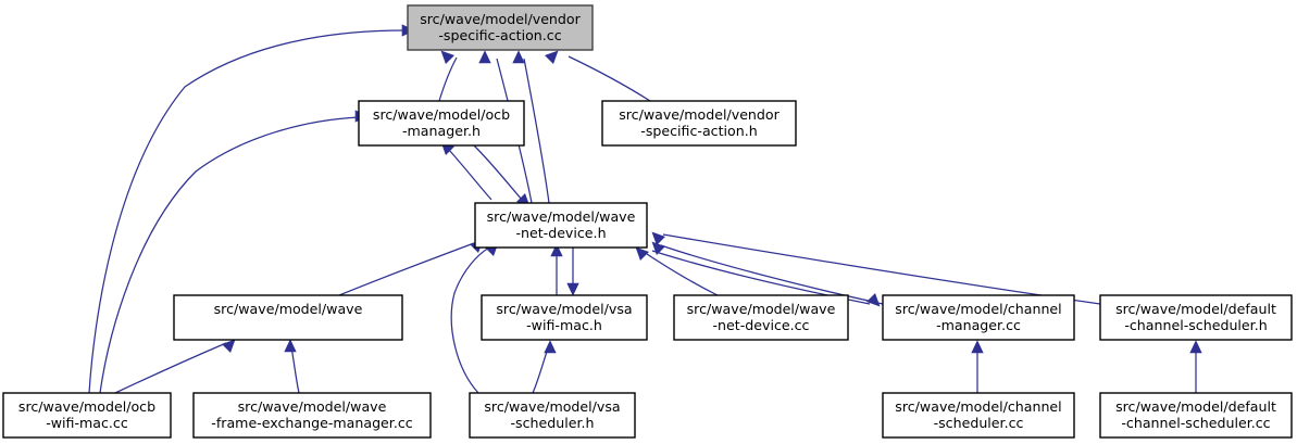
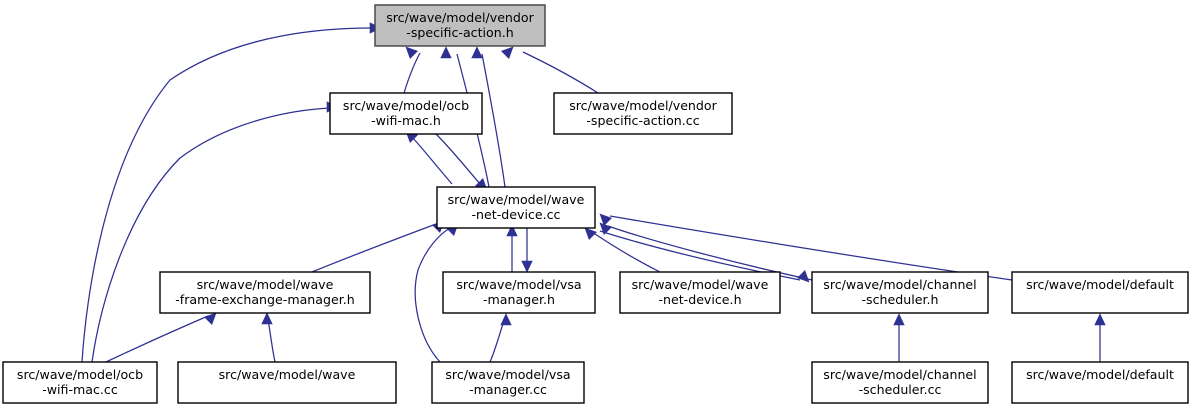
  src/wave/model/vendor
- -specific-action.cc
+ -specific-action.h
  src/wave/model/ocb
- -manager.h
+ -wifi-mac.h
  src/wave/model/vendor
- -specific-action.h
+ -specific-action.cc
  src/wave/model/wave
- -net-device.h
+ -net-device.cc
  src/wave/model/wave
+ -frame-exchange-manager.h
  src/wave/model/vsa
- -wifi-mac.h
+ -manager.h
  src/wave/model/wave
- -net-device.cc
+ -net-device.h
  src/wave/model/channel
- -manager.cc
+ -scheduler.h
  src/wave/model/default
- -channel-scheduler.h
  src/wave/model/ocb
  -wifi-mac.cc
  src/wave/model/wave
- -frame-exchange-manager.cc
  src/wave/model/vsa
- -scheduler.h
+ -manager.cc
  src/wave/model/channel
  -scheduler.cc
  src/wave/model/default
- -channel-scheduler.cc
